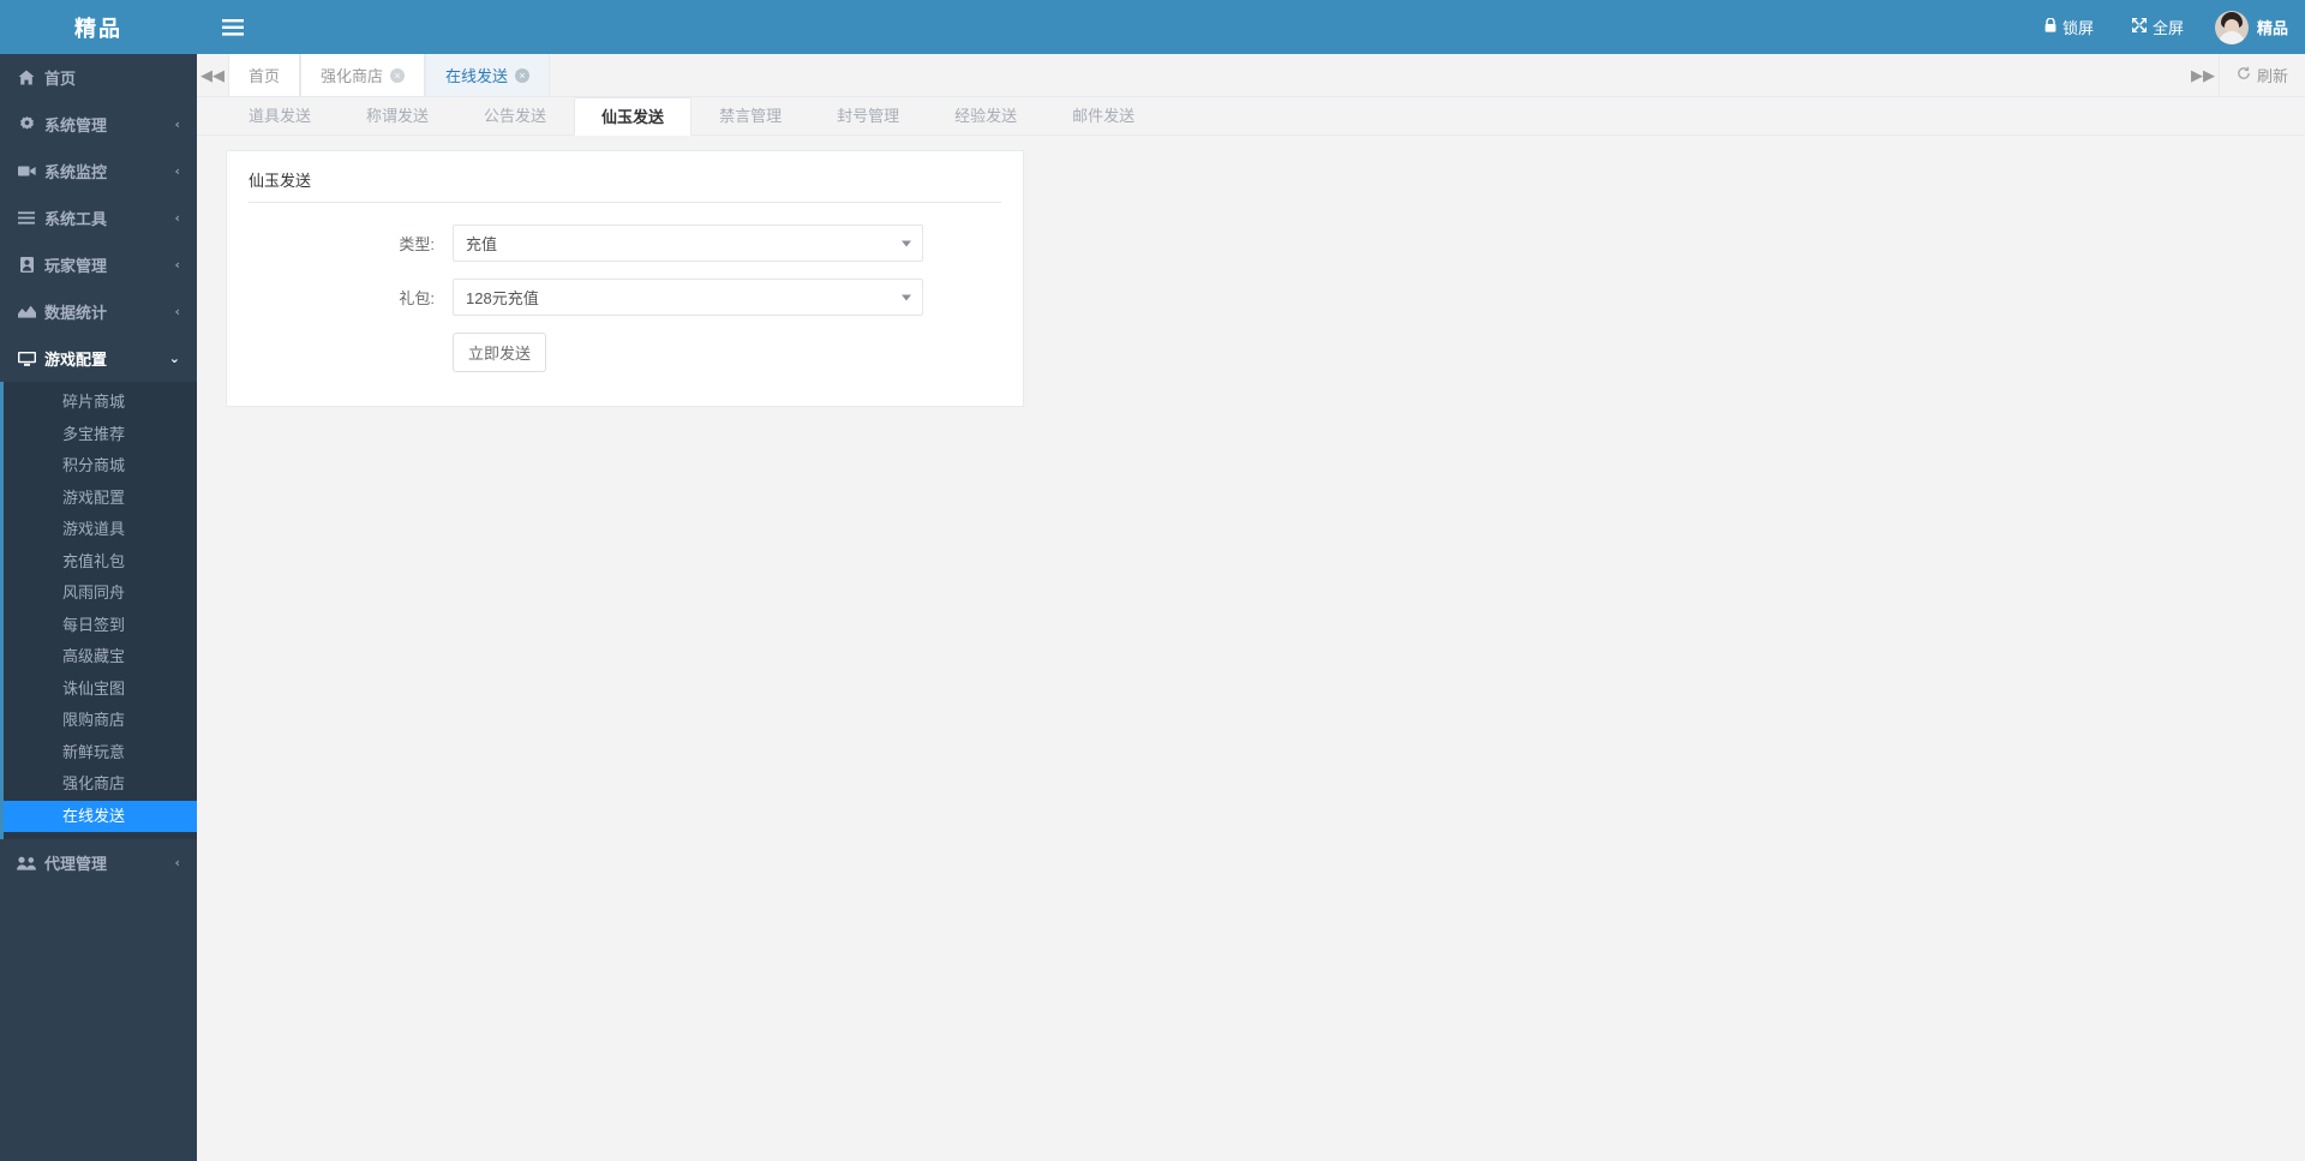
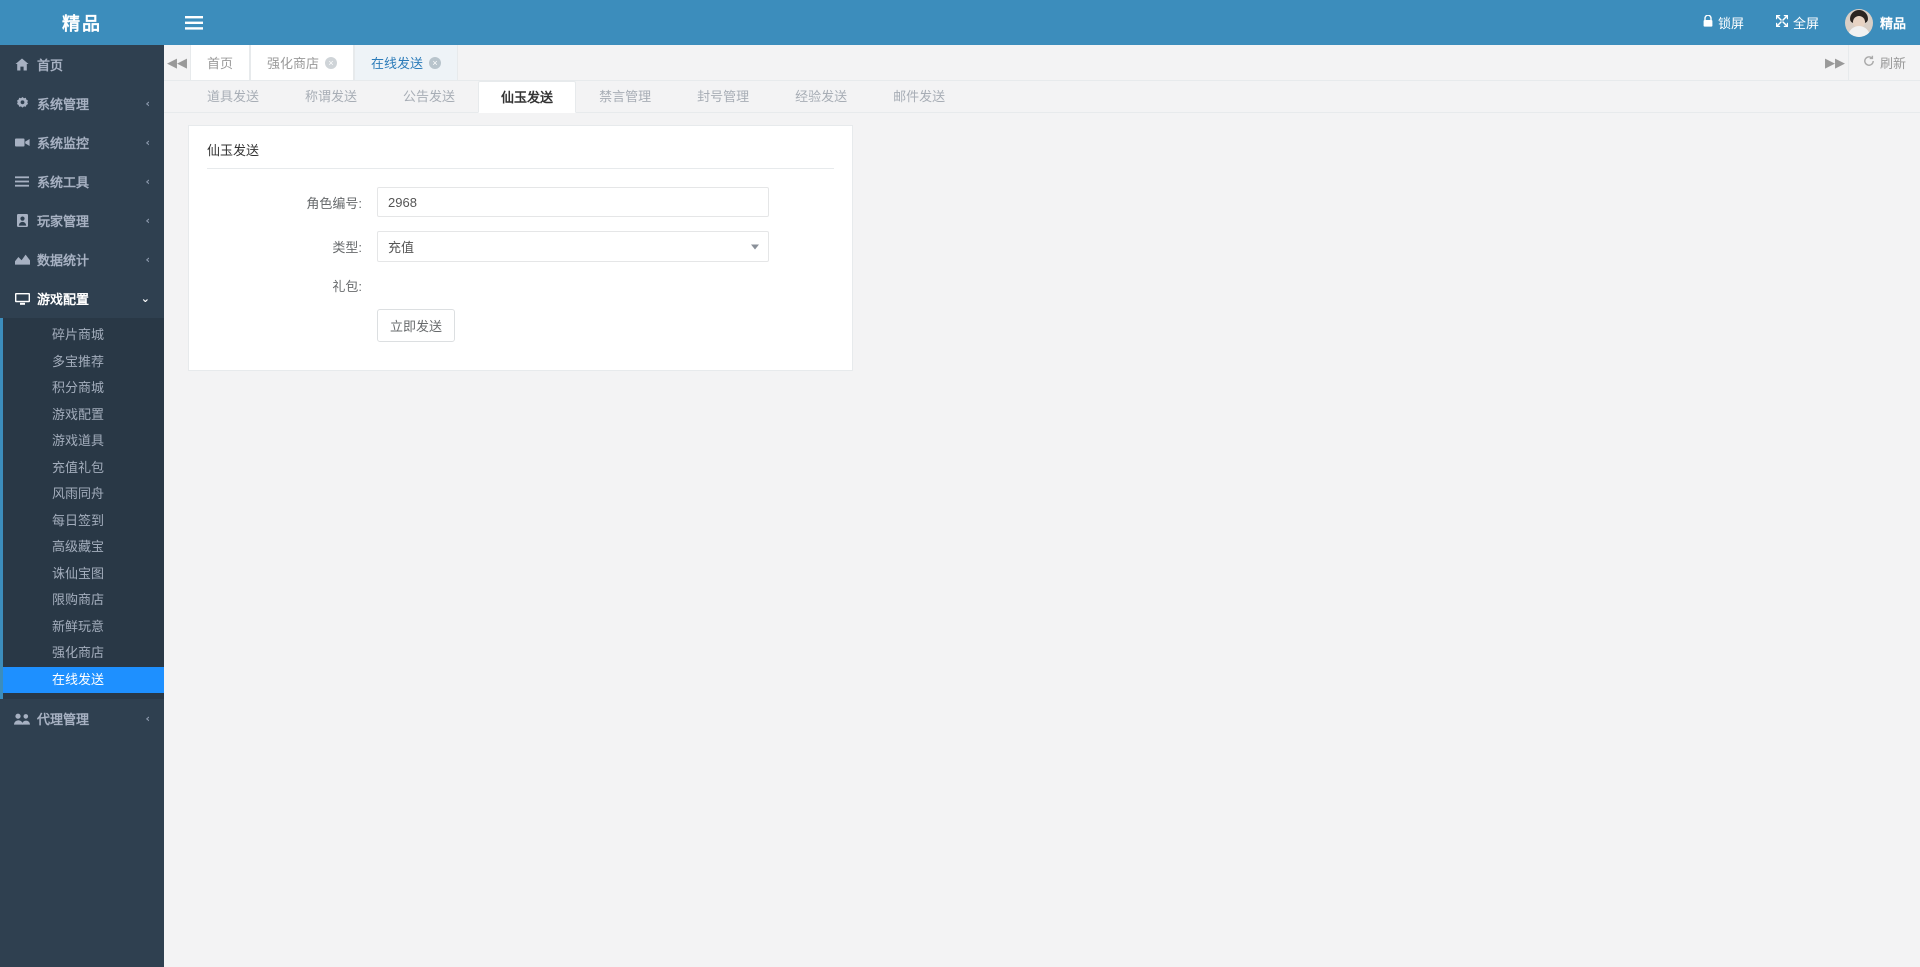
  精品
  首页
  系统管理
  ‹
  系统监控
  ‹
  系统工具
  ‹
  玩家管理
  ‹
  数据统计
  ‹
  游戏配置
  ⌄
  碎片商城
  多宝推荐
  积分商城
  游戏配置
  游戏道具
  充值礼包
  风雨同舟
  每日签到
  高级藏宝
  诛仙宝图
  限购商店
  新鲜玩意
  强化商店
  在线发送
  代理管理
  ‹
  锁屏
  全屏
  精品
  ◀◀
  首页
  强化商店
  ×
  在线发送
  ×
  ▶▶
  刷新
  道具发送
  称谓发送
  公告发送
  仙玉发送
  禁言管理
  封号管理
  经验发送
  邮件发送
  仙玉发送
+ 角色编号:
+ 2968
  类型:
  充值
  礼包:
- 128元充值
  立即发送
